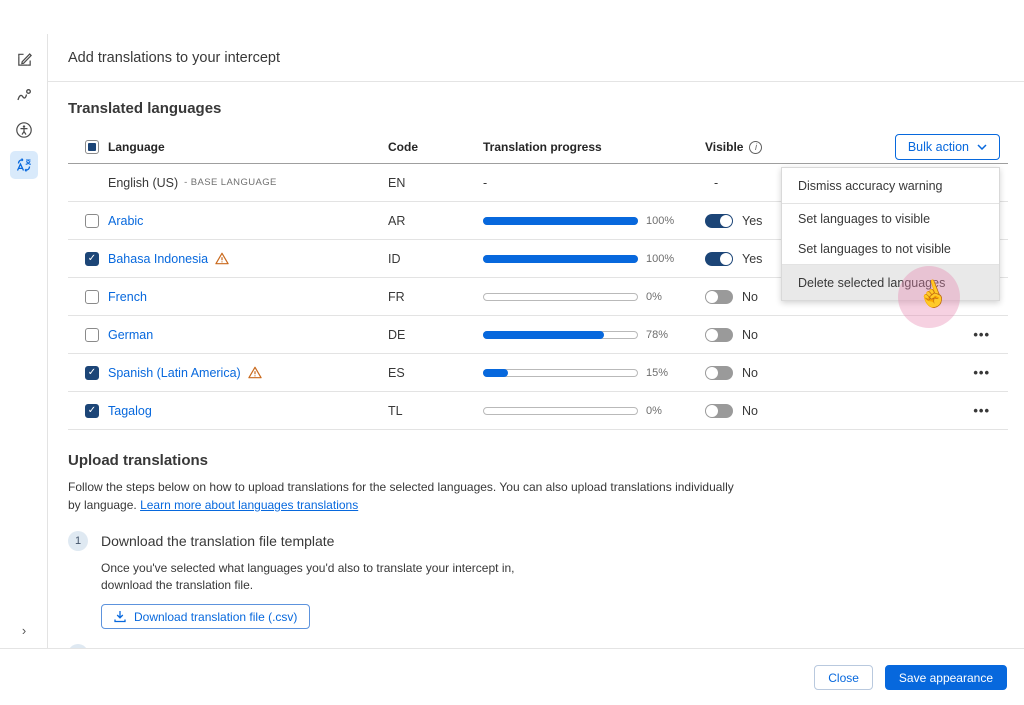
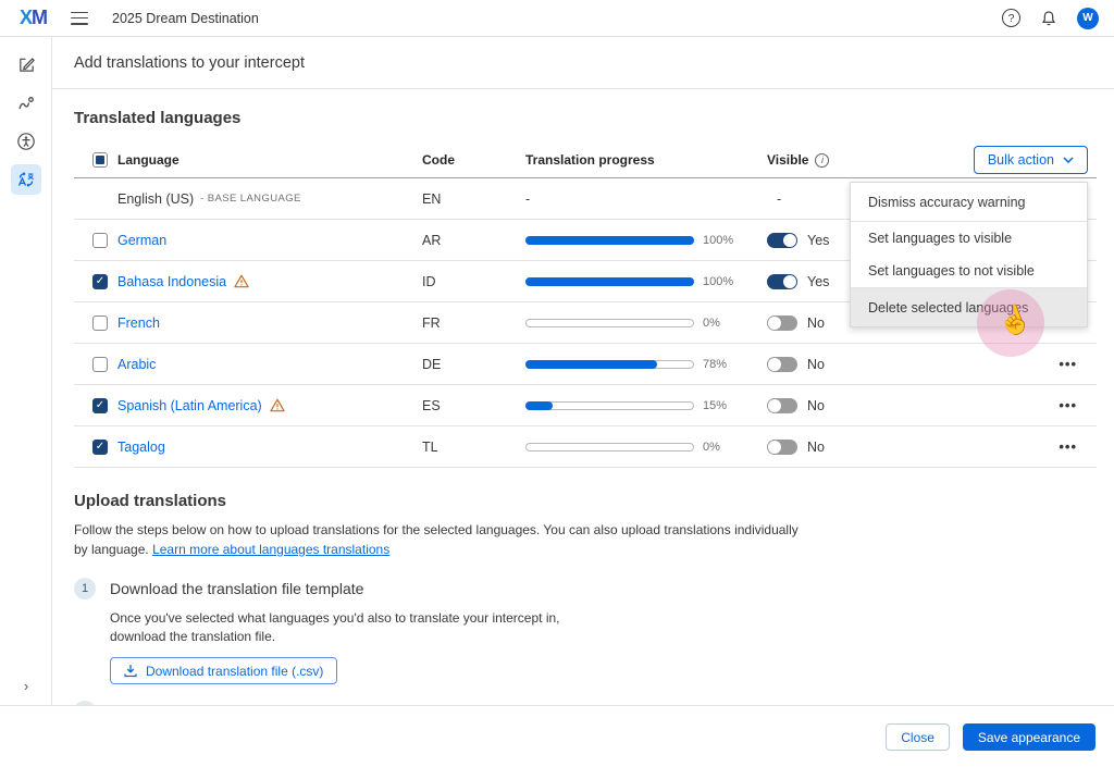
+ XM
+ 2025 Dream Destination
+ ?
+ W
  ›
  Add translations to your intercept
  Translated languages
  Language
  Code
  Translation progress
  Visible
  i
  Bulk action
  English (US)
  - BASE LANGUAGE
  EN
  -
  -
- Arabic
+ German
  AR
  100%
  Yes
  ✓
  Bahasa Indonesia
  ID
  100%
  Yes
  French
  FR
  0%
  No
- German
+ Arabic
  DE
  78%
  No
  •••
  ✓
  Spanish (Latin America)
  ES
  15%
  No
  •••
  ✓
  Tagalog
  TL
  0%
  No
  •••
  Upload translations
  Follow the steps below on how to upload translations for the selected languages. You can also upload translations individually by language. Learn more about languages translations
  1
  Download the translation file template
  Once you've selected what languages you'd also to translate your intercept in,
  download the translation file.
  Download translation file (.csv)
  Dismiss accuracy warning
  Set languages to visible
  Set languages to not visible
  Delete selected languages
  Close
  Save appearance
